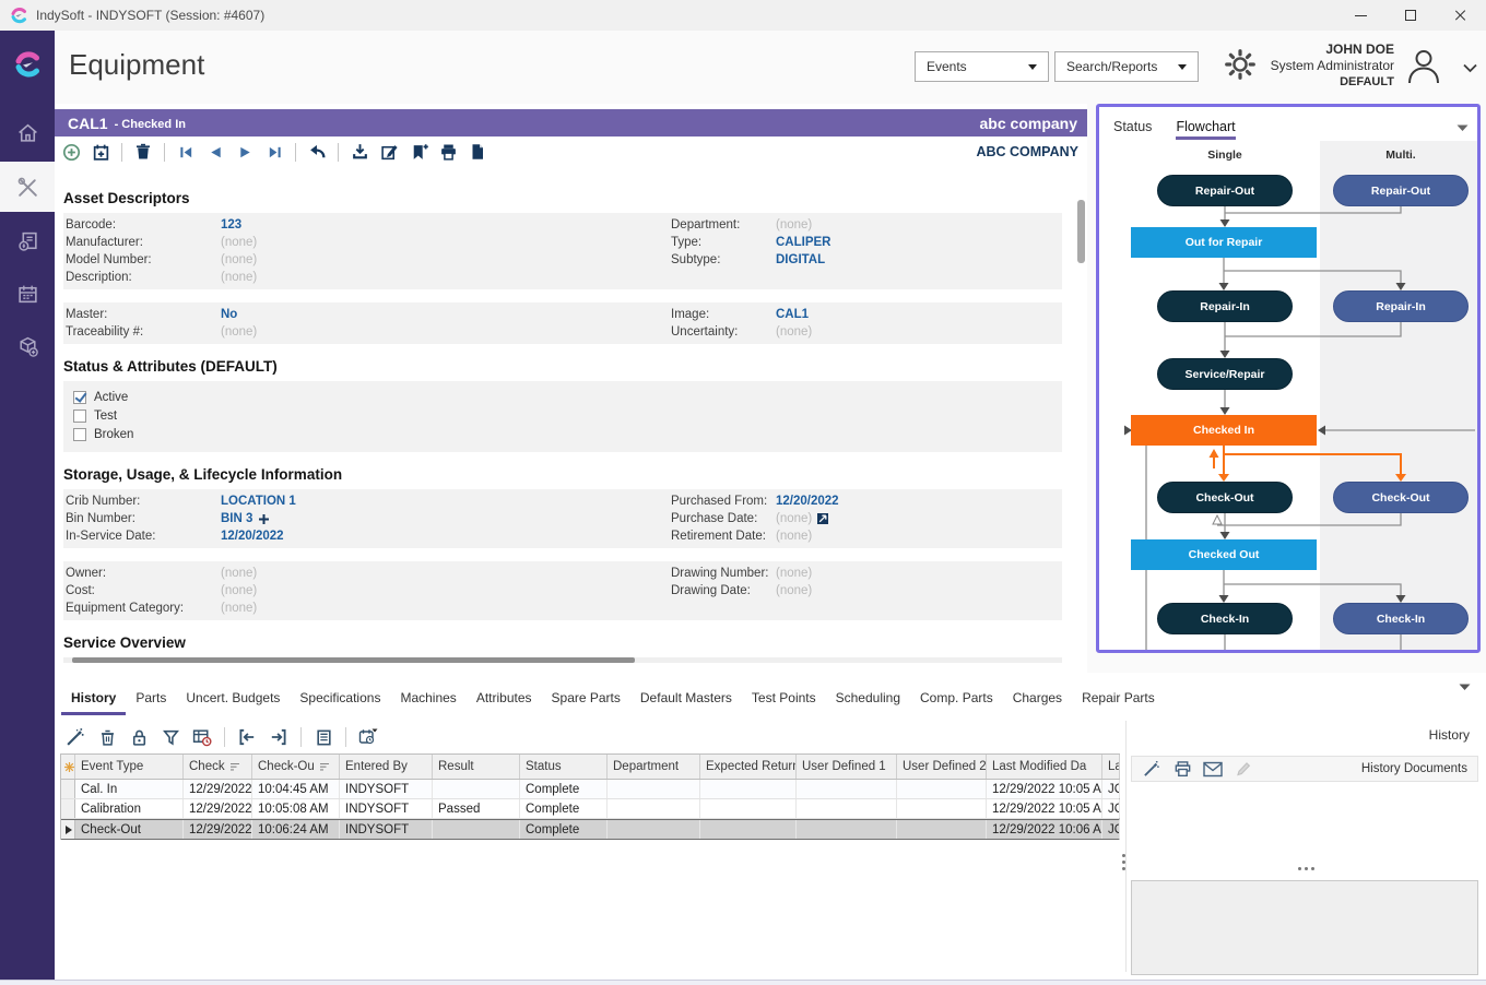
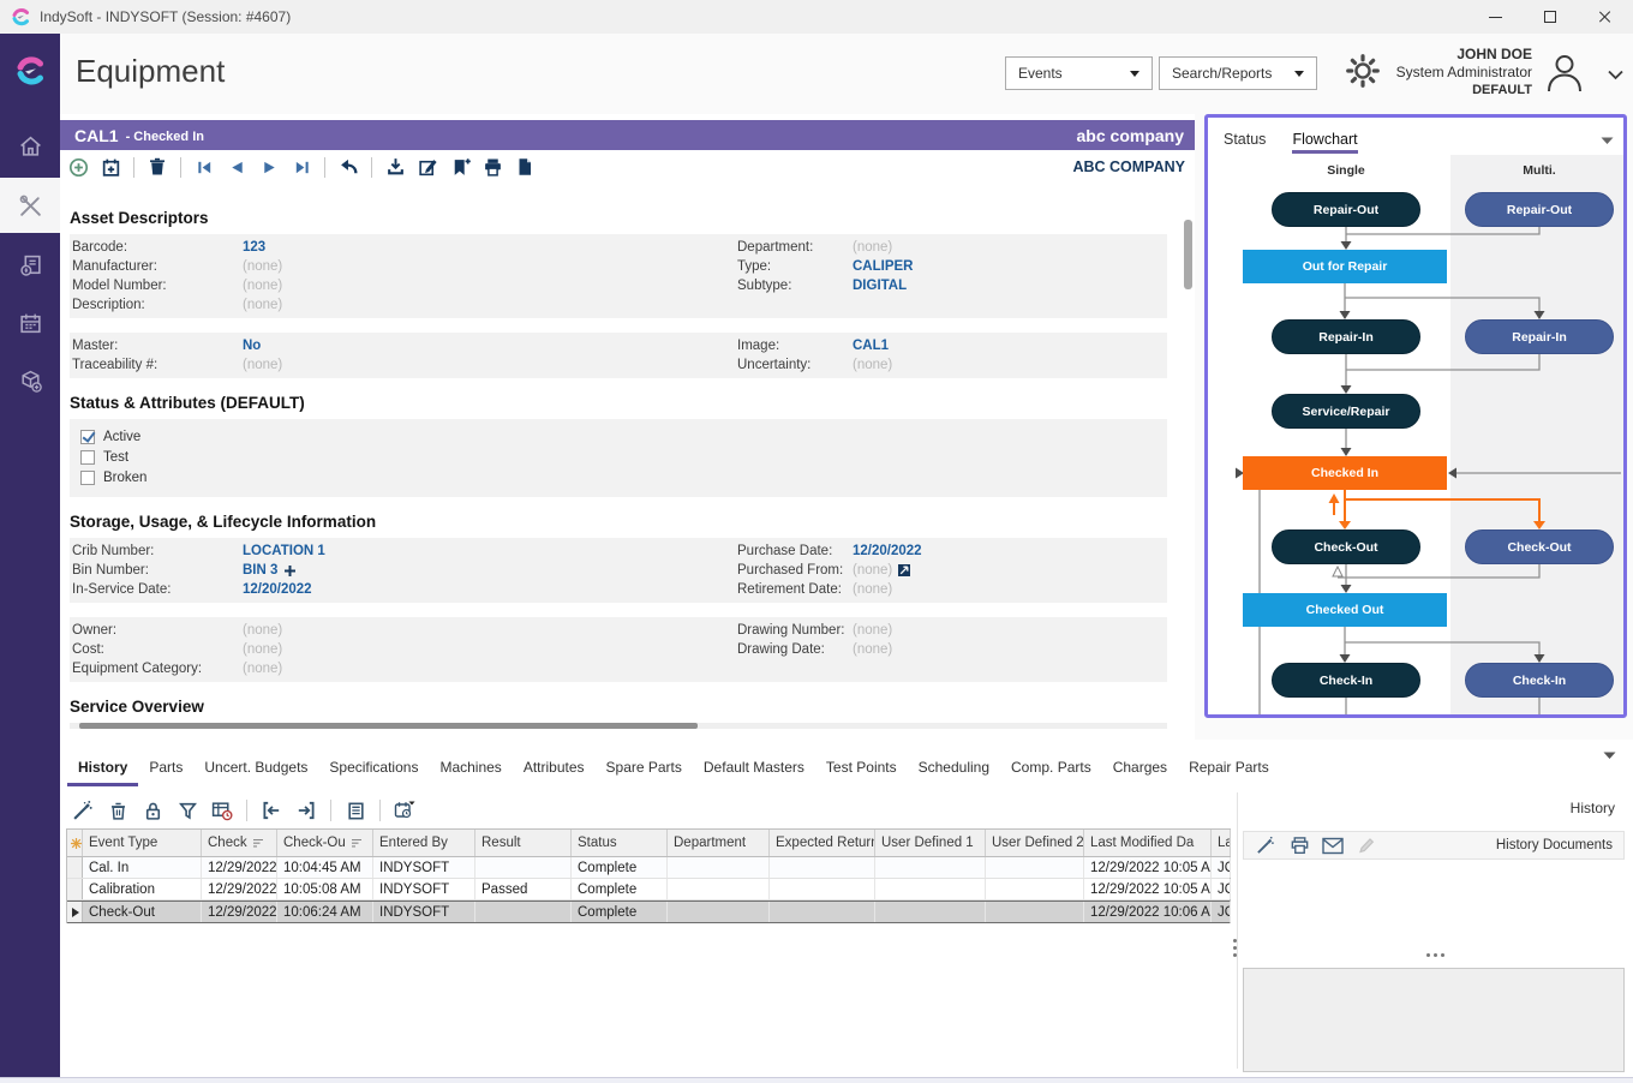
  IndySoft - INDYSOFT (Session: #4607)
  Equipment
  Events
  Search/Reports
  JOHN DOE
  System Administrator
  DEFAULT
  CAL1
  - Checked In
  abc company
  ABC COMPANY
  Asset Descriptors
  Barcode:
  123
  Department:
  (none)
  Manufacturer:
  (none)
  Type:
  CALIPER
  Model Number:
  (none)
  Subtype:
  DIGITAL
  Description:
  (none)
  Master:
  No
  Image:
  CAL1
  Traceability #:
  (none)
  Uncertainty:
  (none)
  Status & Attributes (DEFAULT)
  Active
  Test
  Broken
  Storage, Usage, & Lifecycle Information
  Crib Number:
  LOCATION 1
- Purchased From:
+ Purchase Date:
  12/20/2022
  Bin Number:
  BIN 3
- Purchase Date:
+ Purchased From:
  (none)
  In-Service Date:
  12/20/2022
  Retirement Date:
  (none)
  Owner:
  (none)
  Drawing Number:
  (none)
  Cost:
  (none)
  Drawing Date:
  (none)
  Equipment Category:
  (none)
  Service Overview
  Status
  Flowchart
  Single
  Multi.
  Repair-Out
  Repair-Out
  Out for Repair
  Repair-In
  Repair-In
  Service/Repair
  Checked In
  Check-Out
  Check-Out
  Checked Out
  Check-In
  Check-In
  History
  Parts
  Uncert. Budgets
  Specifications
  Machines
  Attributes
  Spare Parts
  Default Masters
  Test Points
  Scheduling
  Comp. Parts
  Charges
  Repair Parts
  Event Type
  Check
  Check-Ou
  Entered By
  Result
  Status
  Department
  Expected Retur
  User Defined 1
  User Defined 2
  Last Modified Da
  Cal. In
  12/29/2022
  10:04:45 AM
  INDYSOFT
  Complete
  12/29/2022 10:05 A
  Calibration
  12/29/2022
  10:05:08 AM
  INDYSOFT
  Passed
  Complete
  12/29/2022 10:05 A
  Check-Out
  12/29/2022
  10:06:24 AM
  INDYSOFT
  Complete
  12/29/2022 10:06 A
  History
  History Documents
